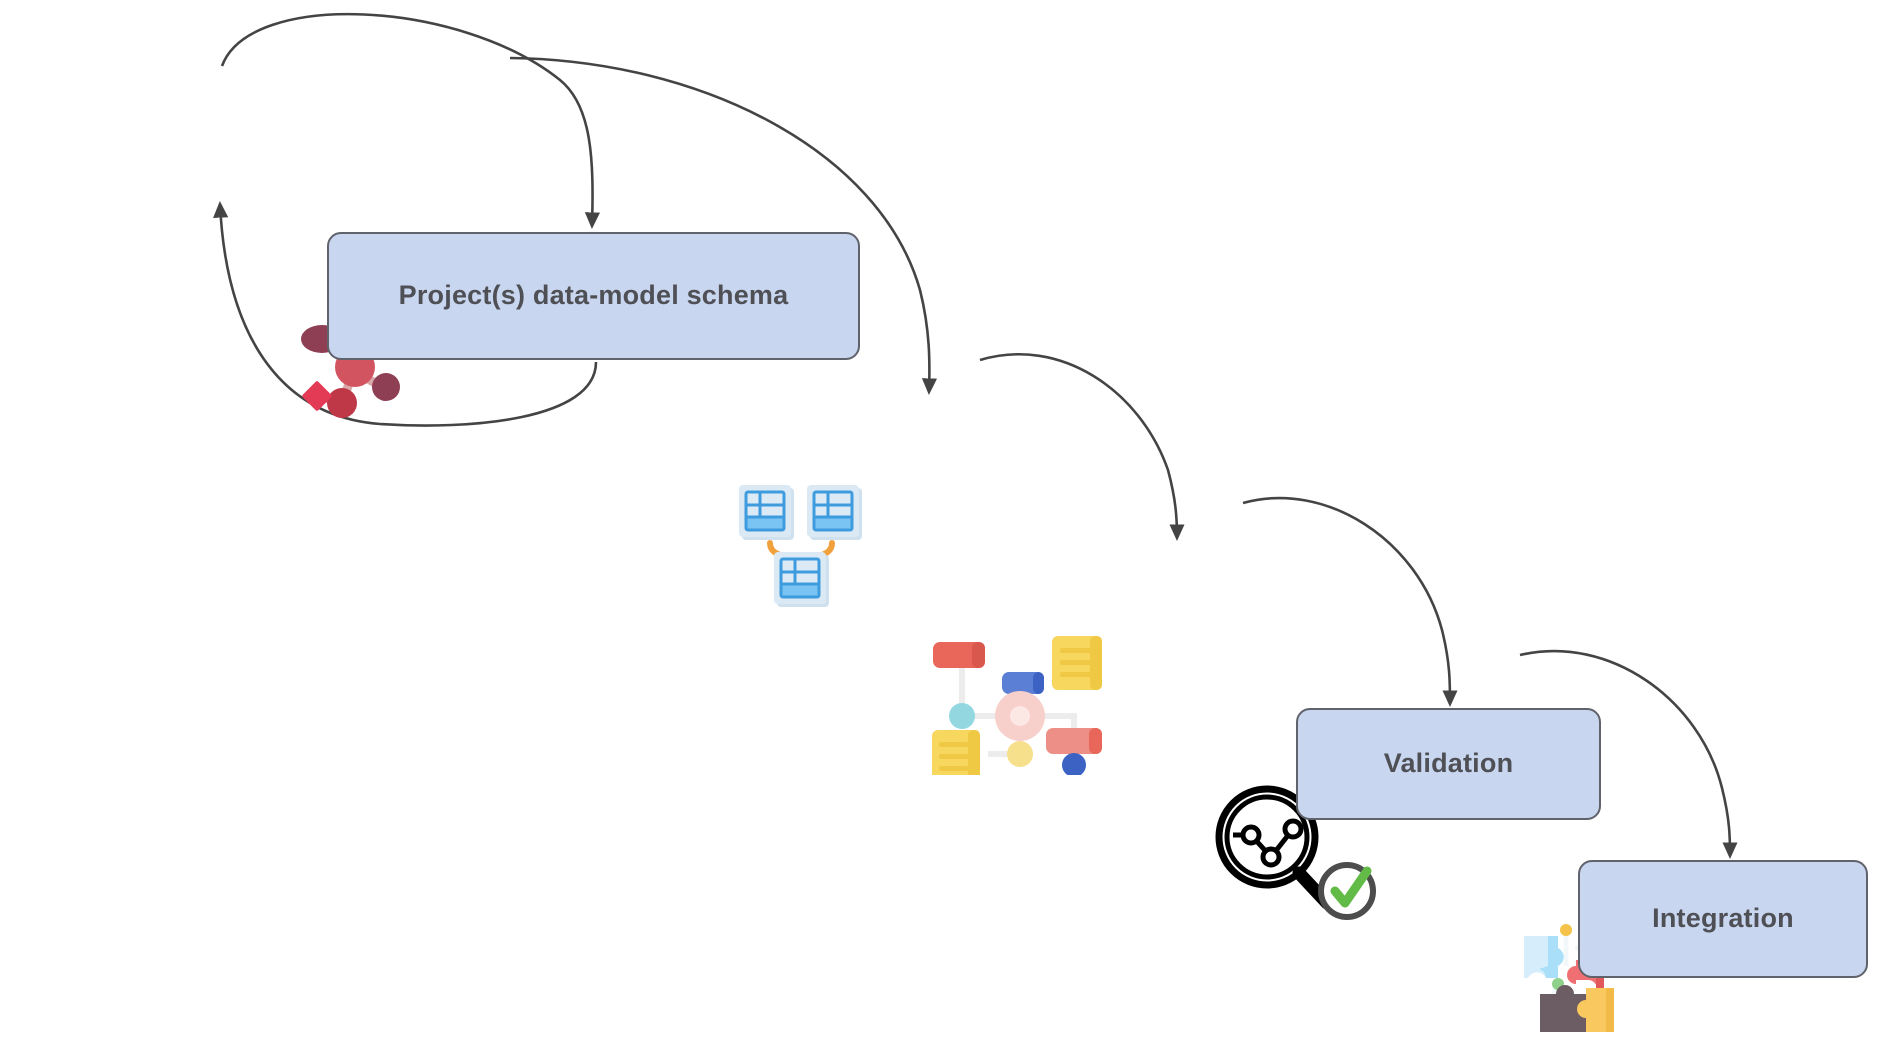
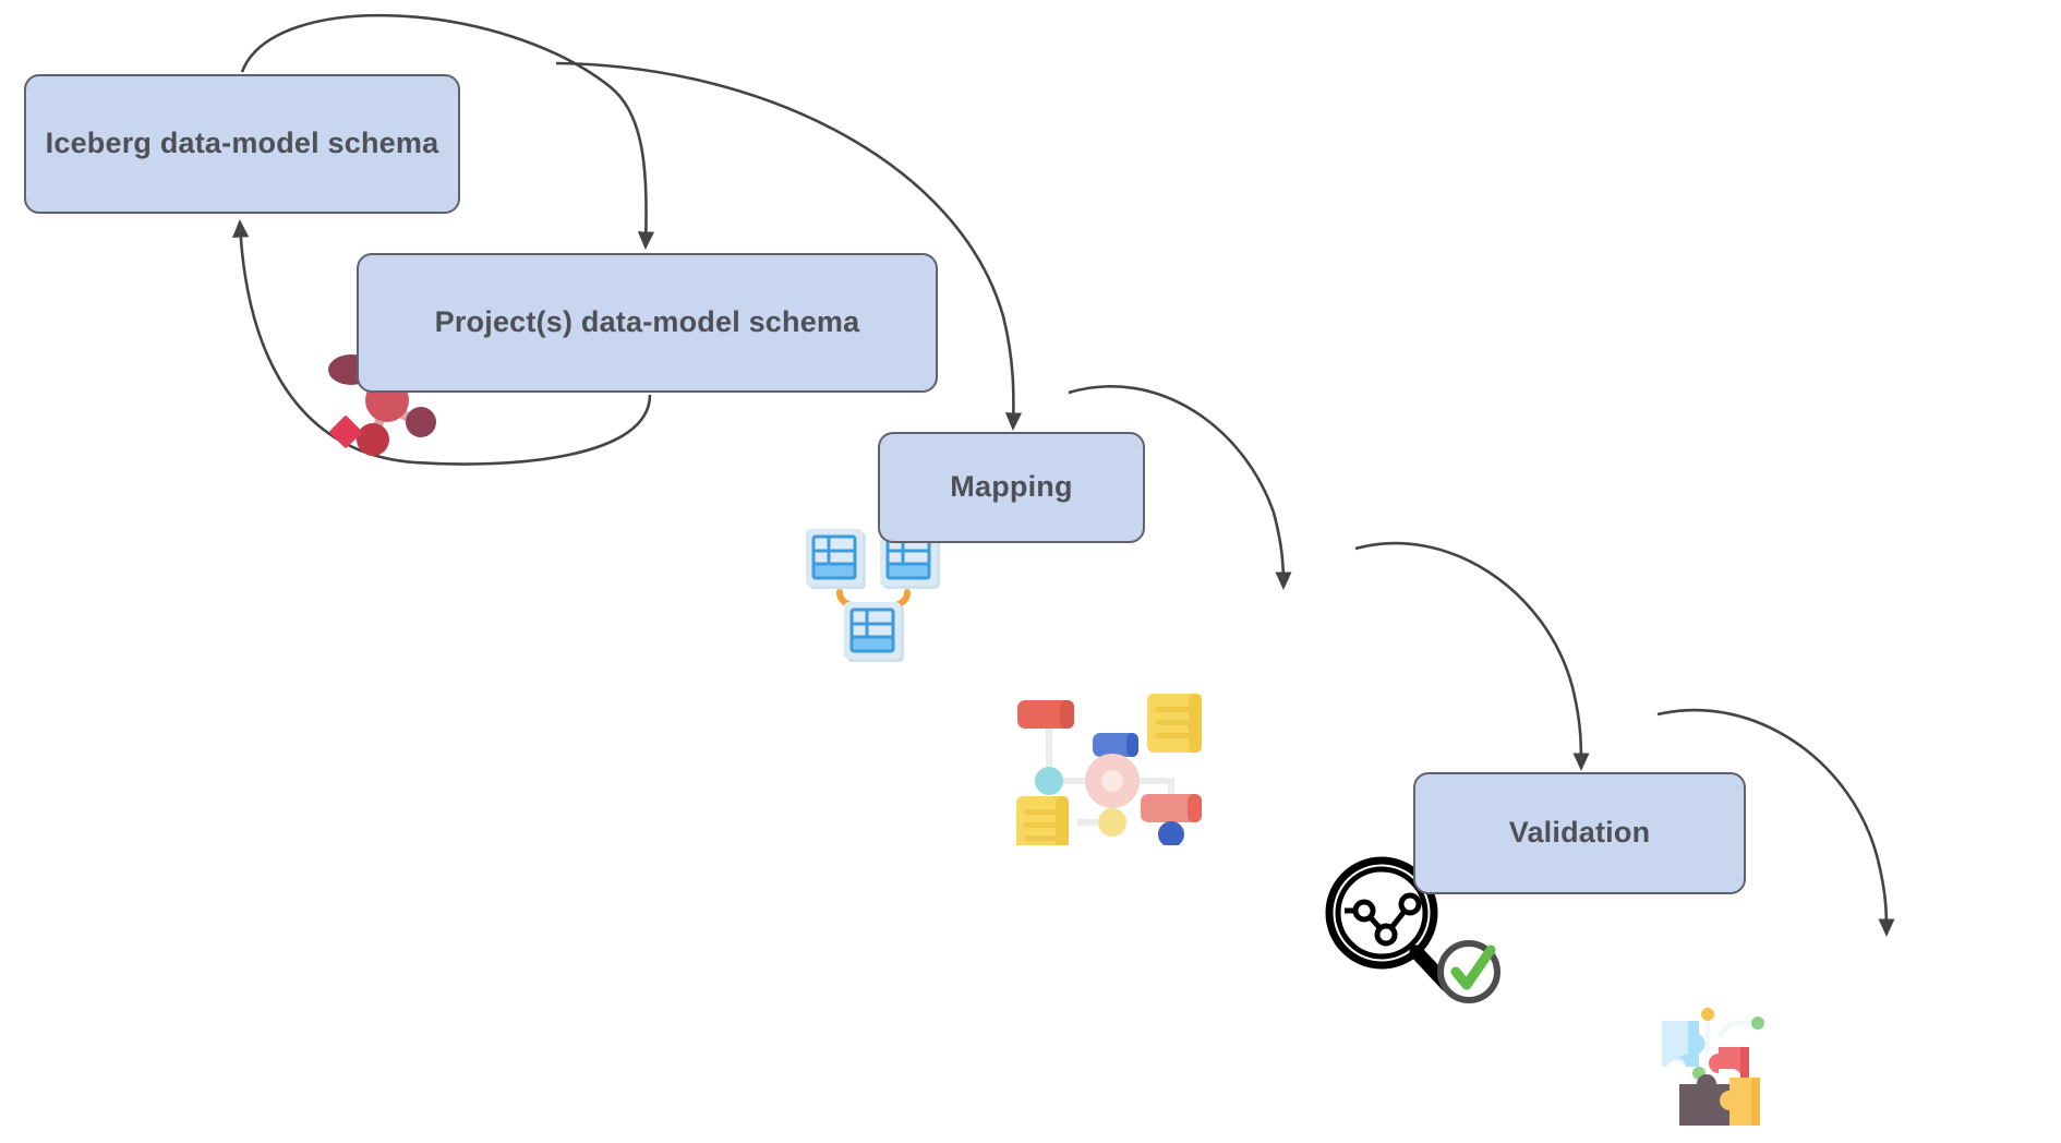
+ Iceberg data-model schema
  Project(s) data-model schema
+ Mapping
  Validation
- Integration
